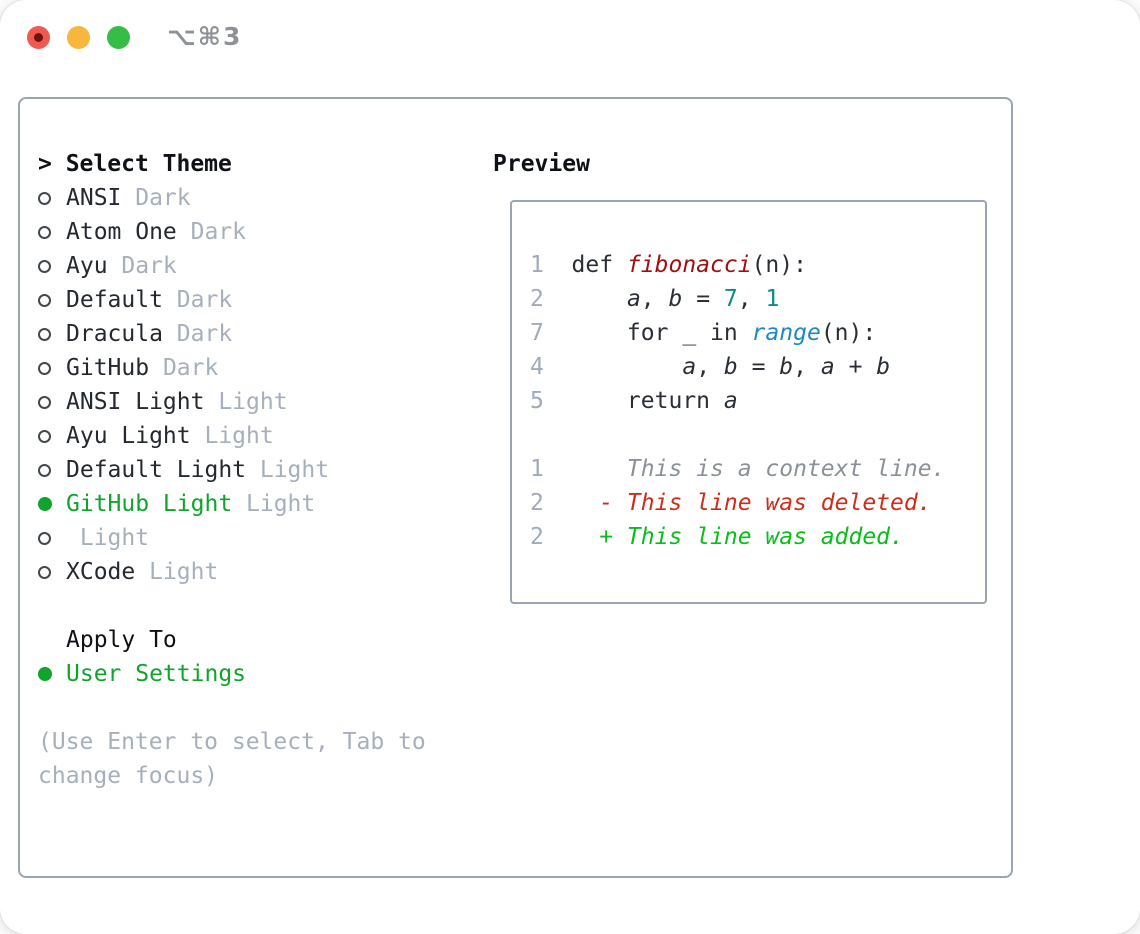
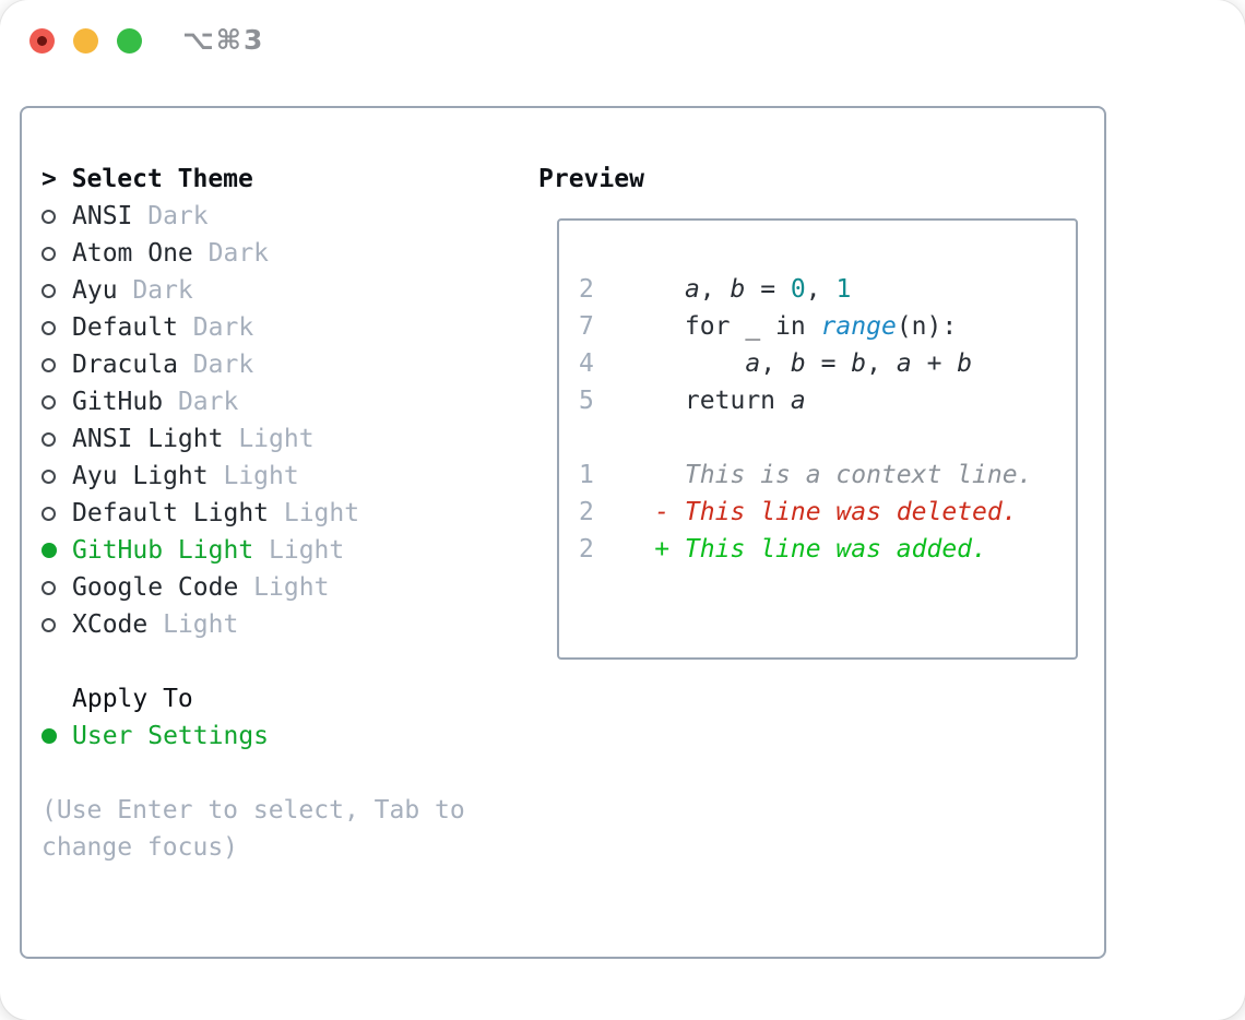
  ⌥⌘3
  >
  Select Theme
  ANSI
  Dark
  Atom One
  Dark
  Ayu
  Dark
  Default
  Dark
  Dracula
  Dark
  GitHub
  Dark
  ANSI Light
  Light
  Ayu Light
  Light
  Default Light
  Light
  GitHub Light
  Light
+ Google Code
  Light
  XCode
  Light
  Apply To
  User Settings
  (Use Enter to select, Tab to
  change focus)
  Preview
- 1 def fibonacci(n):
- 2 a, b = 7, 1
+ 2 a, b = 0, 1
  7 for _ in range(n):
  4 a, b = b, a + b
  5 return a
  1 This is a context line.
  2 - This line was deleted.
  2 + This line was added.
